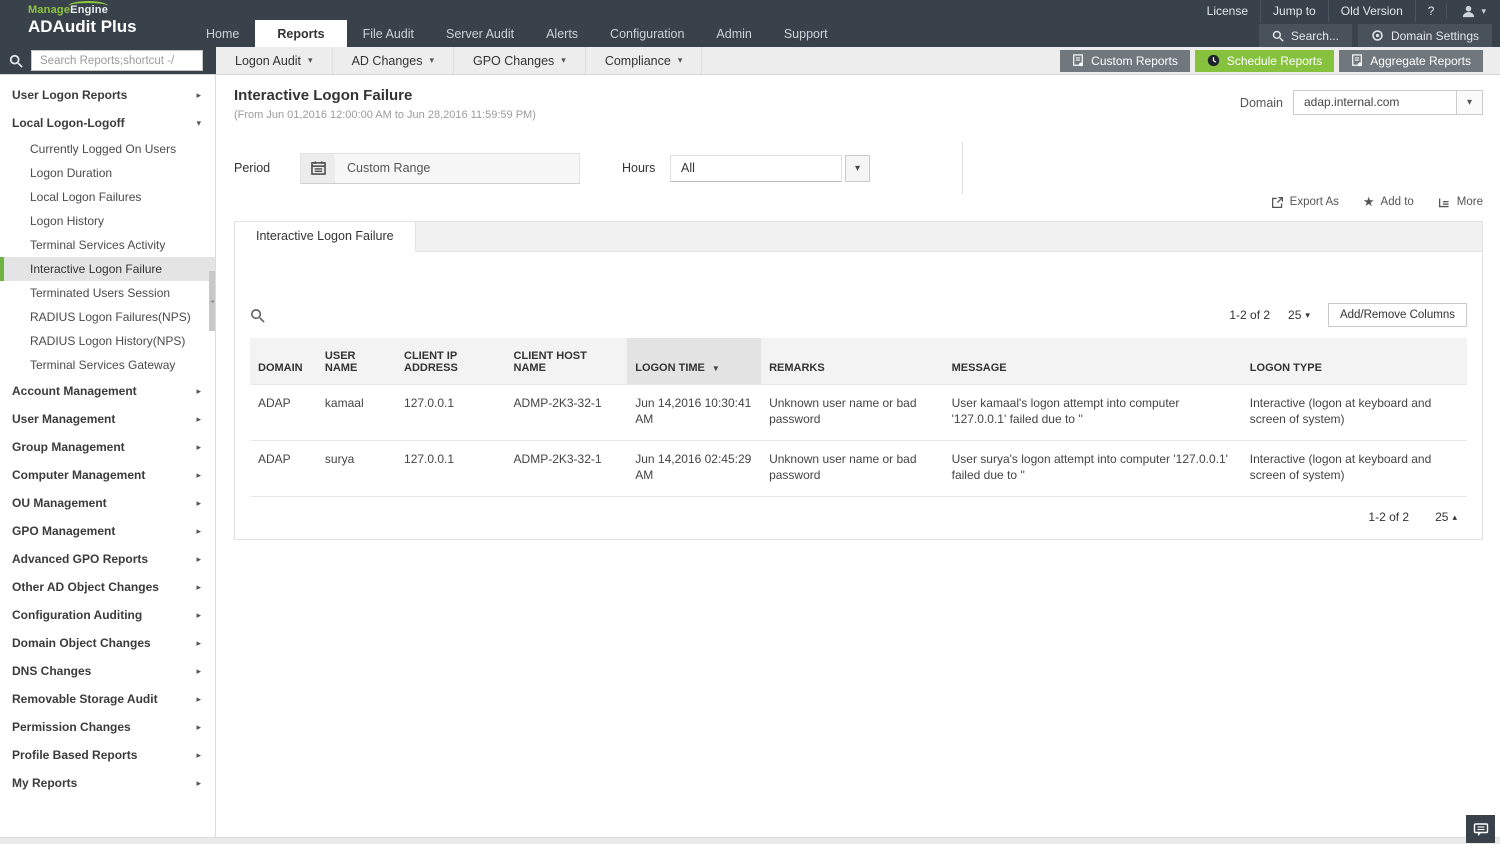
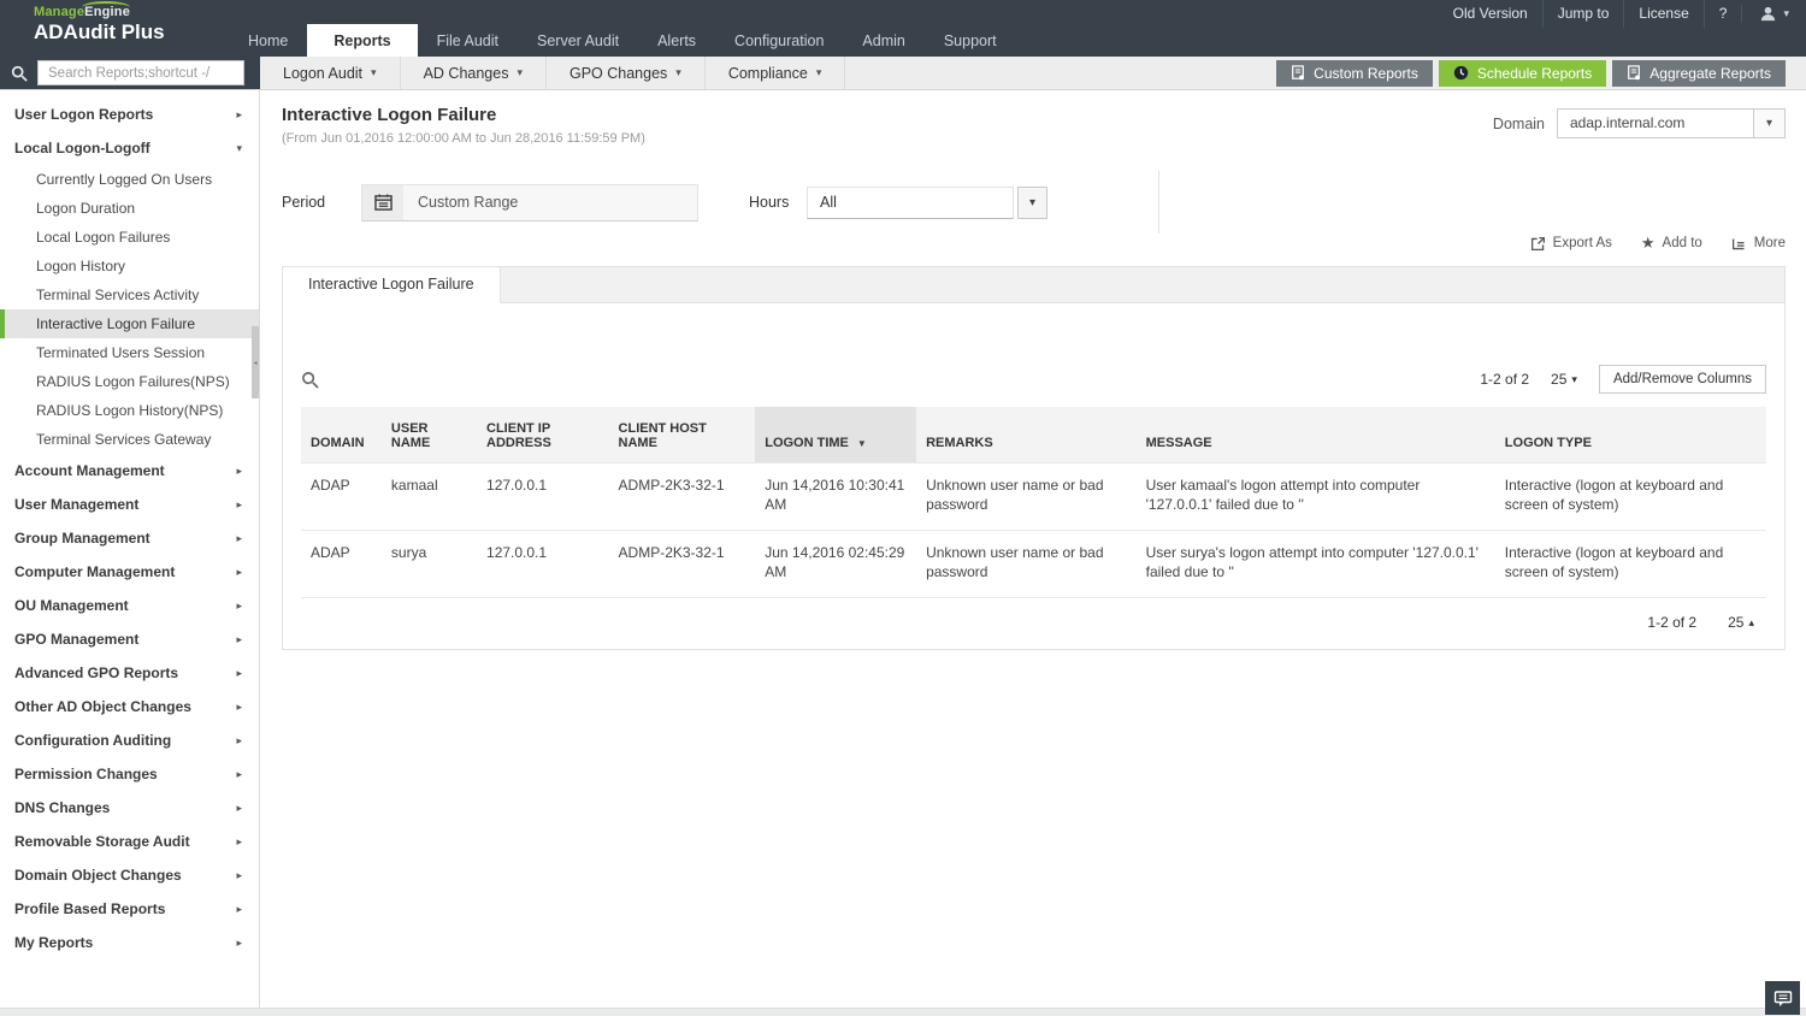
  ManageEngine
  ADAudit Plus
- License
+ Old Version
  Jump to
- Old Version
+ License
  ?
  ▾
  Home
  Reports
  File Audit
  Server Audit
  Alerts
  Configuration
  Admin
  Support
- Search...
- Domain Settings
  Search Reports;shortcut -/
  Logon Audit
  ▾
  AD Changes
  ▾
  GPO Changes
  ▾
  Compliance
  ▾
  Custom Reports
  Schedule Reports
  Aggregate Reports
  User Logon Reports
  ▸
  Local Logon-Logoff
  ▾
  Currently Logged On Users
  Logon Duration
  Local Logon Failures
  Logon History
  Terminal Services Activity
  Interactive Logon Failure
  Terminated Users Session
  RADIUS Logon Failures(NPS)
  RADIUS Logon History(NPS)
  Terminal Services Gateway
  Account Management
  ▸
  User Management
  ▸
  Group Management
  ▸
  Computer Management
  ▸
  OU Management
  ▸
  GPO Management
  ▸
  Advanced GPO Reports
  ▸
  Other AD Object Changes
  ▸
  Configuration Auditing
  ▸
- Domain Object Changes
+ Permission Changes
  ▸
  DNS Changes
  ▸
  Removable Storage Audit
  ▸
- Permission Changes
+ Domain Object Changes
  ▸
  Profile Based Reports
  ▸
  My Reports
  ▸
  Interactive Logon Failure
  (From Jun 01,2016 12:00:00 AM to Jun 28,2016 11:59:59 PM)
  Domain
  adap.internal.com
  ▾
  Period
  Custom Range
  Hours
  All
  ▾
  Export As
  ★
  Add to
  More
  Interactive Logon Failure
  1-2 of 2
  25
  ▾
  Add/Remove Columns
  DOMAIN	USER NAME	CLIENT IP ADDRESS	CLIENT HOST NAME	LOGON TIME ▼	REMARKS	MESSAGE	LOGON TYPE
  ADAP	kamaal	127.0.0.1	ADMP-2K3-32-1	Jun 14,2016 10:30:41 AM	Unknown user name or bad password	User kamaal's logon attempt into computer '127.0.0.1' failed due to ''	Interactive (logon at keyboard and screen of system)
  ADAP	surya	127.0.0.1	ADMP-2K3-32-1	Jun 14,2016 02:45:29 AM	Unknown user name or bad password	User surya's logon attempt into computer '127.0.0.1' failed due to ''	Interactive (logon at keyboard and screen of system)
  1-2 of 2
  25
  ▴
